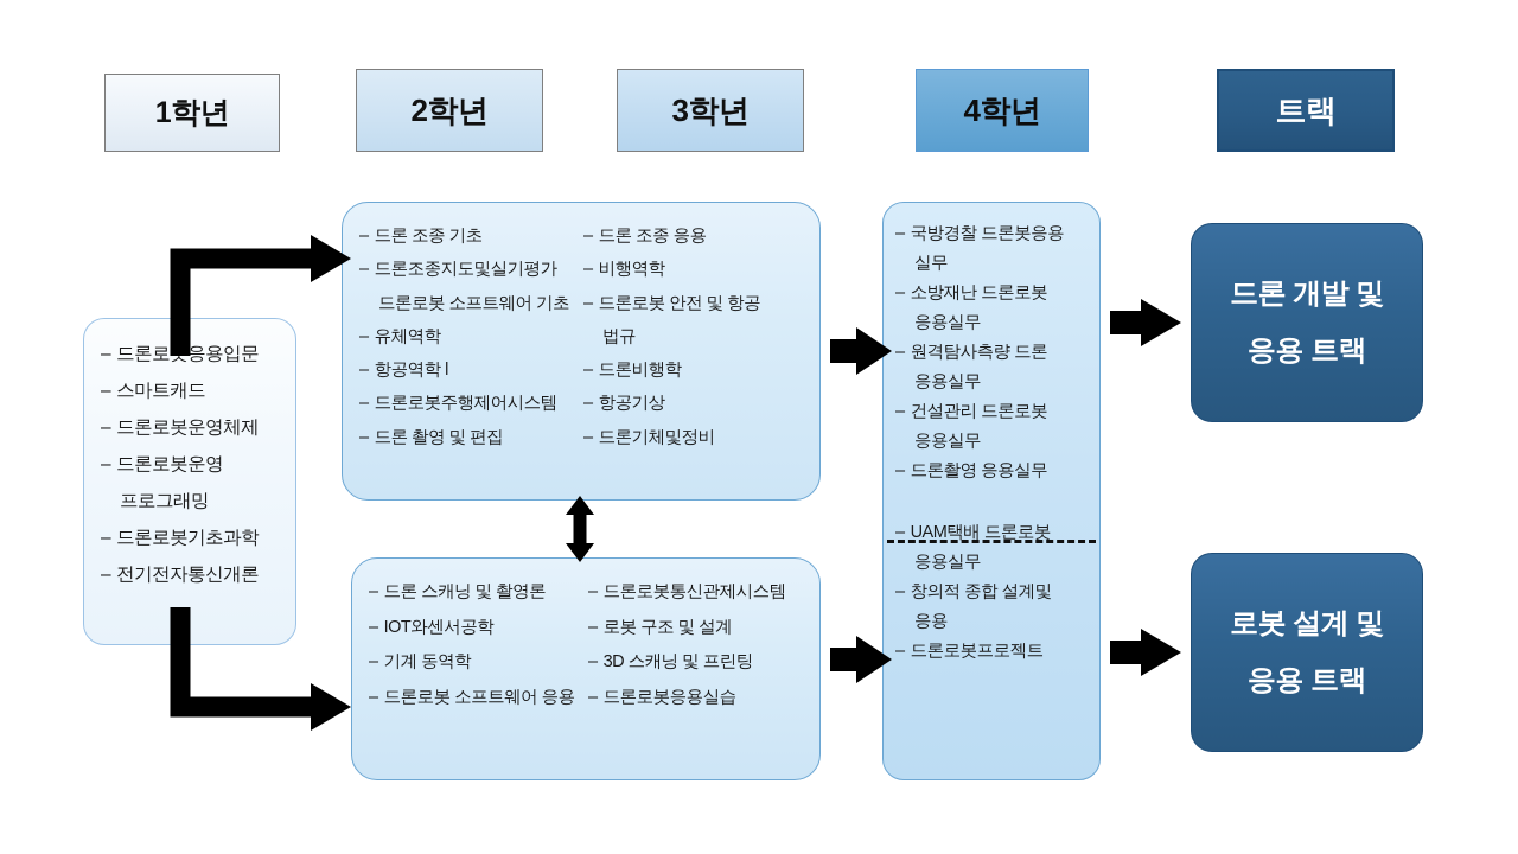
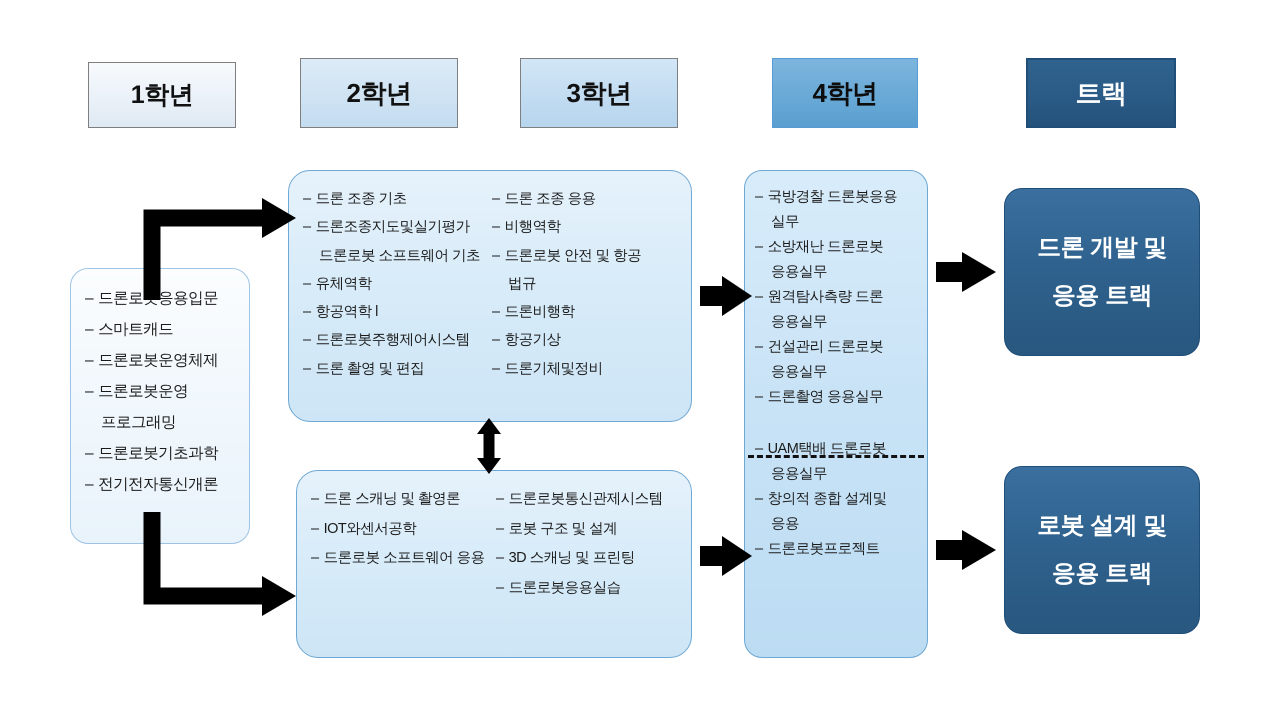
  1학년
  2학년
  3학년
  4학년
  트랙
  – 드론로응용입문
  – 스마트캐드
  – 드론로봇운영체제
  – 드론로봇운영
  프로그래밍
  – 드론로봇기초과학
  – 전기전자통신개론
  – 드론 조종 기초
  – 드론조종지도및실기평가
  드론로봇 소프트웨어 기초
  – 유체역학
  – 항공역학 l
  – 드론로봇주행제어시스템
  – 드론 촬영 및 편집
  – 드론 조종 응용
  – 비행역학
  – 드론로봇 안전 및 항공
  법규
  – 드론비행학
  – 항공기상
  – 드론기체및정비
  – 드론 스캐닝 및 촬영론
  – IOT와센서공학
- – 기계 동역학
  – 드론로봇 소프트웨어 응용
  – 드론로봇통신관제시스템
  – 로봇 구조 및 설계
  – 3D 스캐닝 및 프린팅
  – 드론로봇응용실습
  – 국방경찰 드론봇응용
  실무
  – 소방재난 드론로봇
  응용실무
  – 원격탐사측량 드론
  응용실무
  – 건설관리 드론로봇
  응용실무
  – 드론촬영 응용실무
  – UAM택배 드론로봇
  응용실무
  – 창의적 종합 설계및
  응용
  – 드론로봇프로젝트
  드론 개발 및
  응용 트랙
  로봇 설계 및
  응용 트랙
